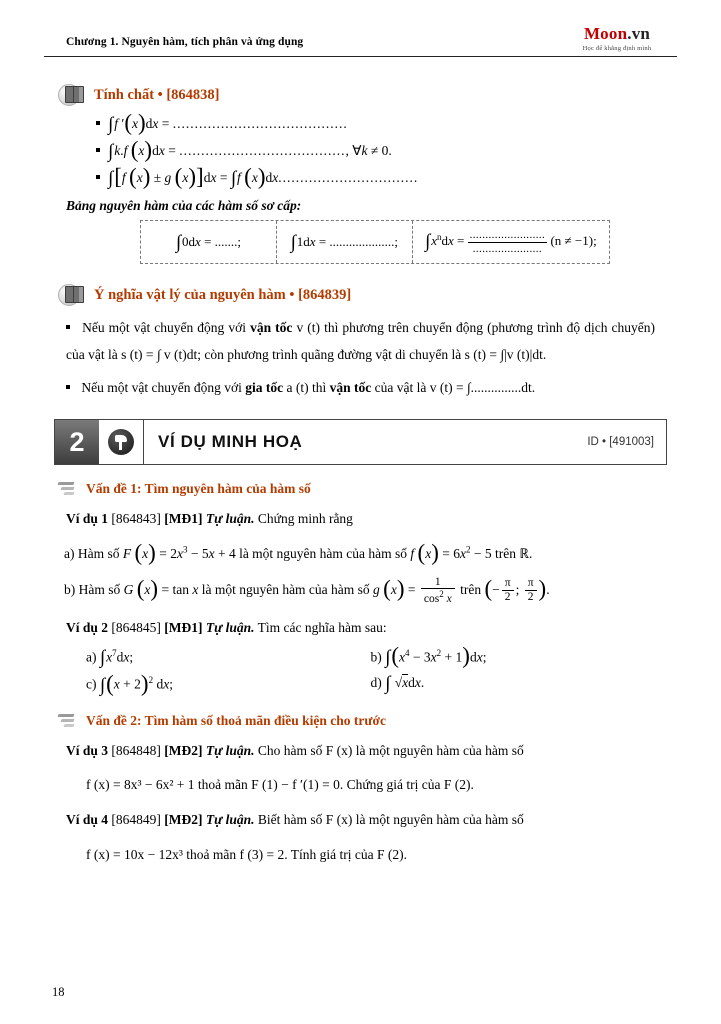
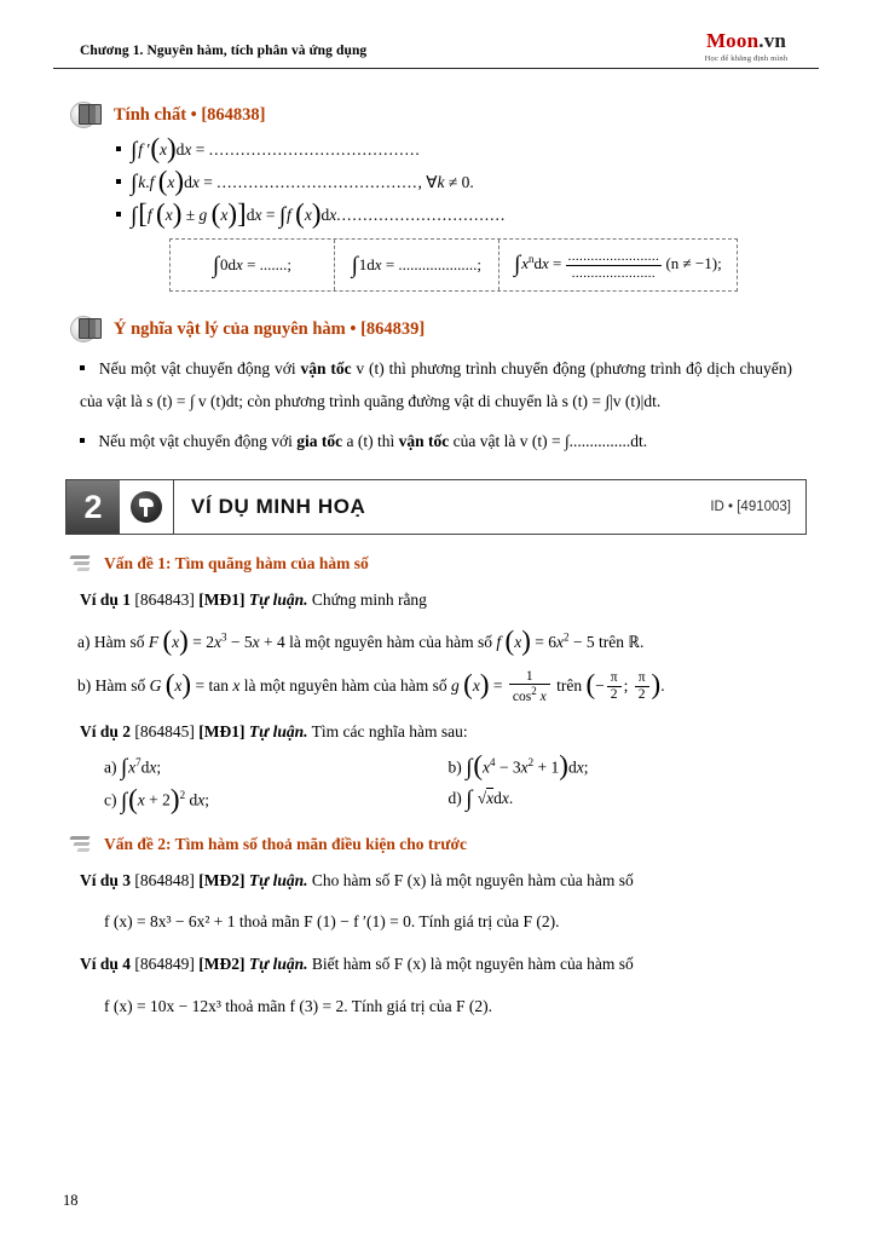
  Chương 1. Nguyên hàm, tích phân và ứng dụng
  Moon.vn
  Tính chất • [864838]
  ∫f ′(x)dx = ........................................
  ∫k.f (x)dx = ......................................, ∀k ≠ 0.
  ∫[f (x) ± g (x)]dx = ∫f (x)dx................................
- Bảng nguyên hàm của các hàm số sơ cấp:
  ∫0dx = .......;
  ∫1dx = ....................;
  ∫xndx =
  ........................
  ......................
  (n ≠ −1);
  Ý nghĩa vật lý của nguyên hàm • [864839]
- Nếu một vật chuyển động với vận tốc v (t) thì phương trên chuyển động (phương trình độ dịch chuyển) của vật là s (t) = ∫ v (t)dt; còn phương trình quãng đường vật di chuyển là s (t) = ∫|v (t)|dt.
+ Nếu một vật chuyển động với vận tốc v (t) thì phương trình chuyển động (phương trình độ dịch chuyển) của vật là s (t) = ∫ v (t)dt; còn phương trình quãng đường vật di chuyển là s (t) = ∫|v (t)|dt.
  Nếu một vật chuyển động với gia tốc a (t) thì vận tốc của vật là v (t) = ∫...............dt.
  2
  VÍ DỤ MINH HOẠ
  ID • [491003]
- Vấn đề 1: Tìm nguyên hàm của hàm số
+ Vấn đề 1: Tìm quãng hàm của hàm số
  Ví dụ 1 [864843] [MĐ1] Tự luận. Chứng minh rằng
  a) Hàm số F (x) = 2x3 − 5x + 4 là một nguyên hàm của hàm số f (x) = 6x2 − 5 trên ℝ.
  b) Hàm số G (x) = tan x là một nguyên hàm của hàm số g (x) =
  1
  cos2 x
  trên (−
  π
  2
  ;
  π
  2
  ).
  Ví dụ 2 [864845] [MĐ1] Tự luận. Tìm các nghĩa hàm sau:
  a) ∫x7dx;
  b) ∫(x4 − 3x2 + 1)dx;
  c) ∫(x + 2)2 dx;
  d) ∫ √xdx.
  Vấn đề 2: Tìm hàm số thoả mãn điều kiện cho trước
  Ví dụ 3 [864848] [MĐ2] Tự luận. Cho hàm số F (x) là một nguyên hàm của hàm số
- f (x) = 8x³ − 6x² + 1 thoả mãn F (1) − f ′(1) = 0. Chứng giá trị của F (2).
+ f (x) = 8x³ − 6x² + 1 thoả mãn F (1) − f ′(1) = 0. Tính giá trị của F (2).
  Ví dụ 4 [864849] [MĐ2] Tự luận. Biết hàm số F (x) là một nguyên hàm của hàm số
  f (x) = 10x − 12x³ thoả mãn f (3) = 2. Tính giá trị của F (2).
  18
